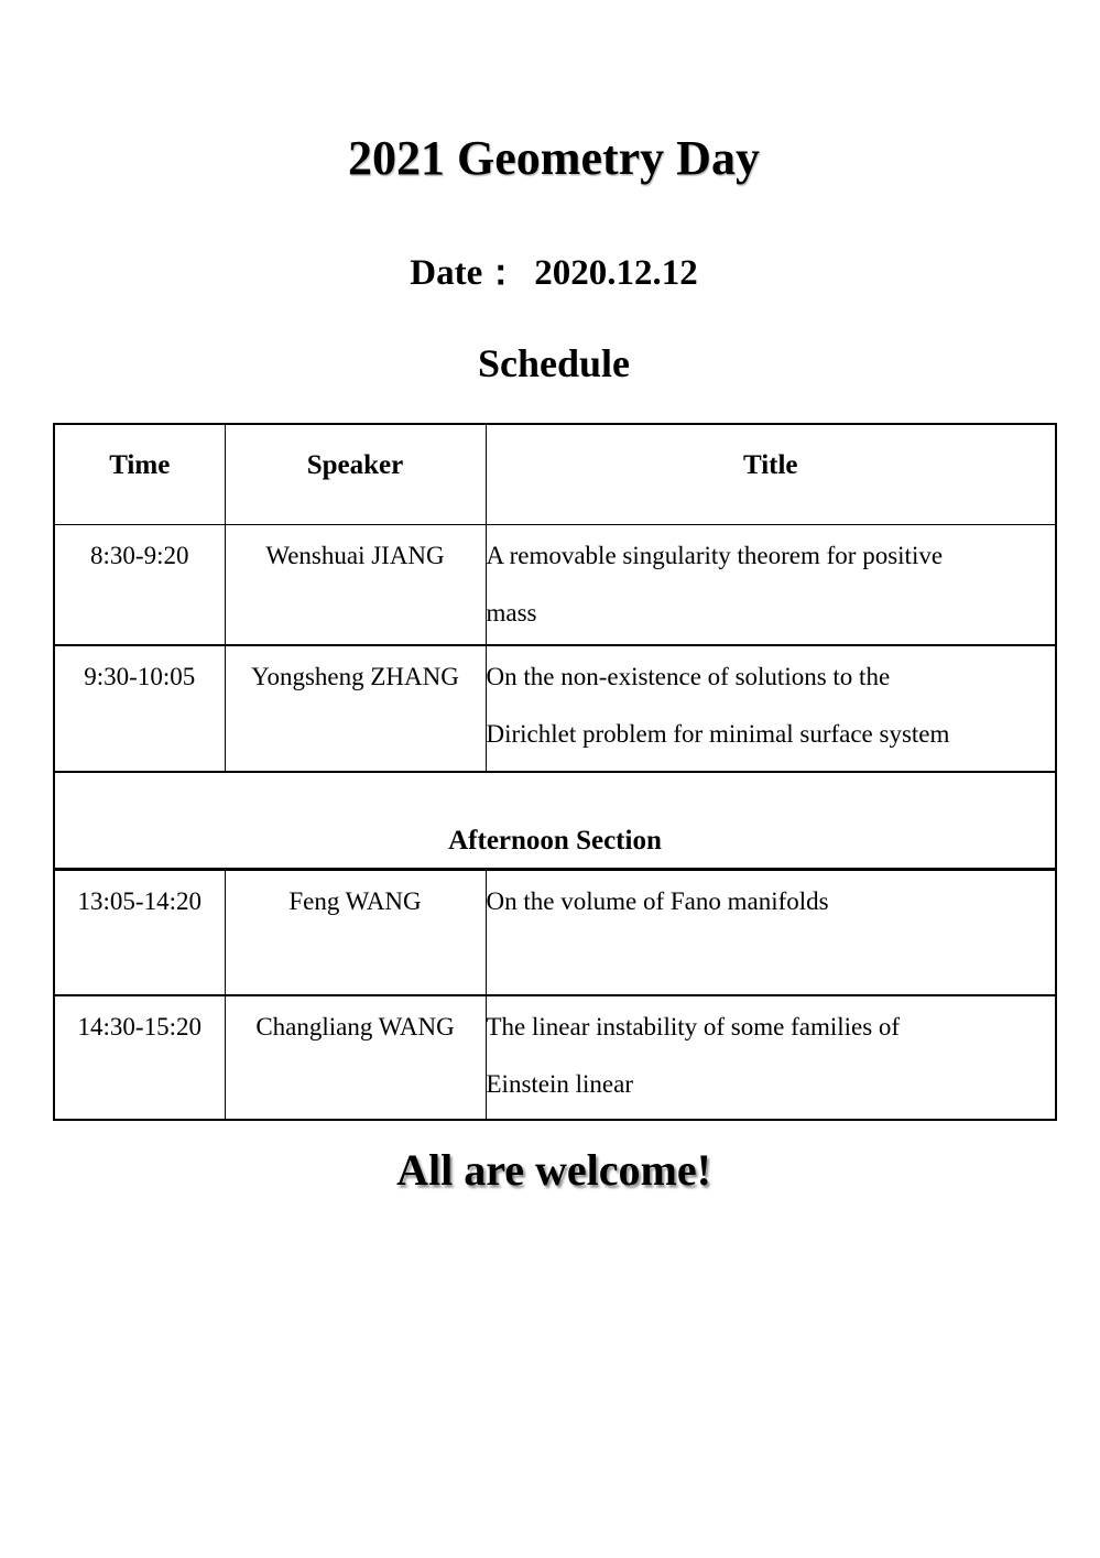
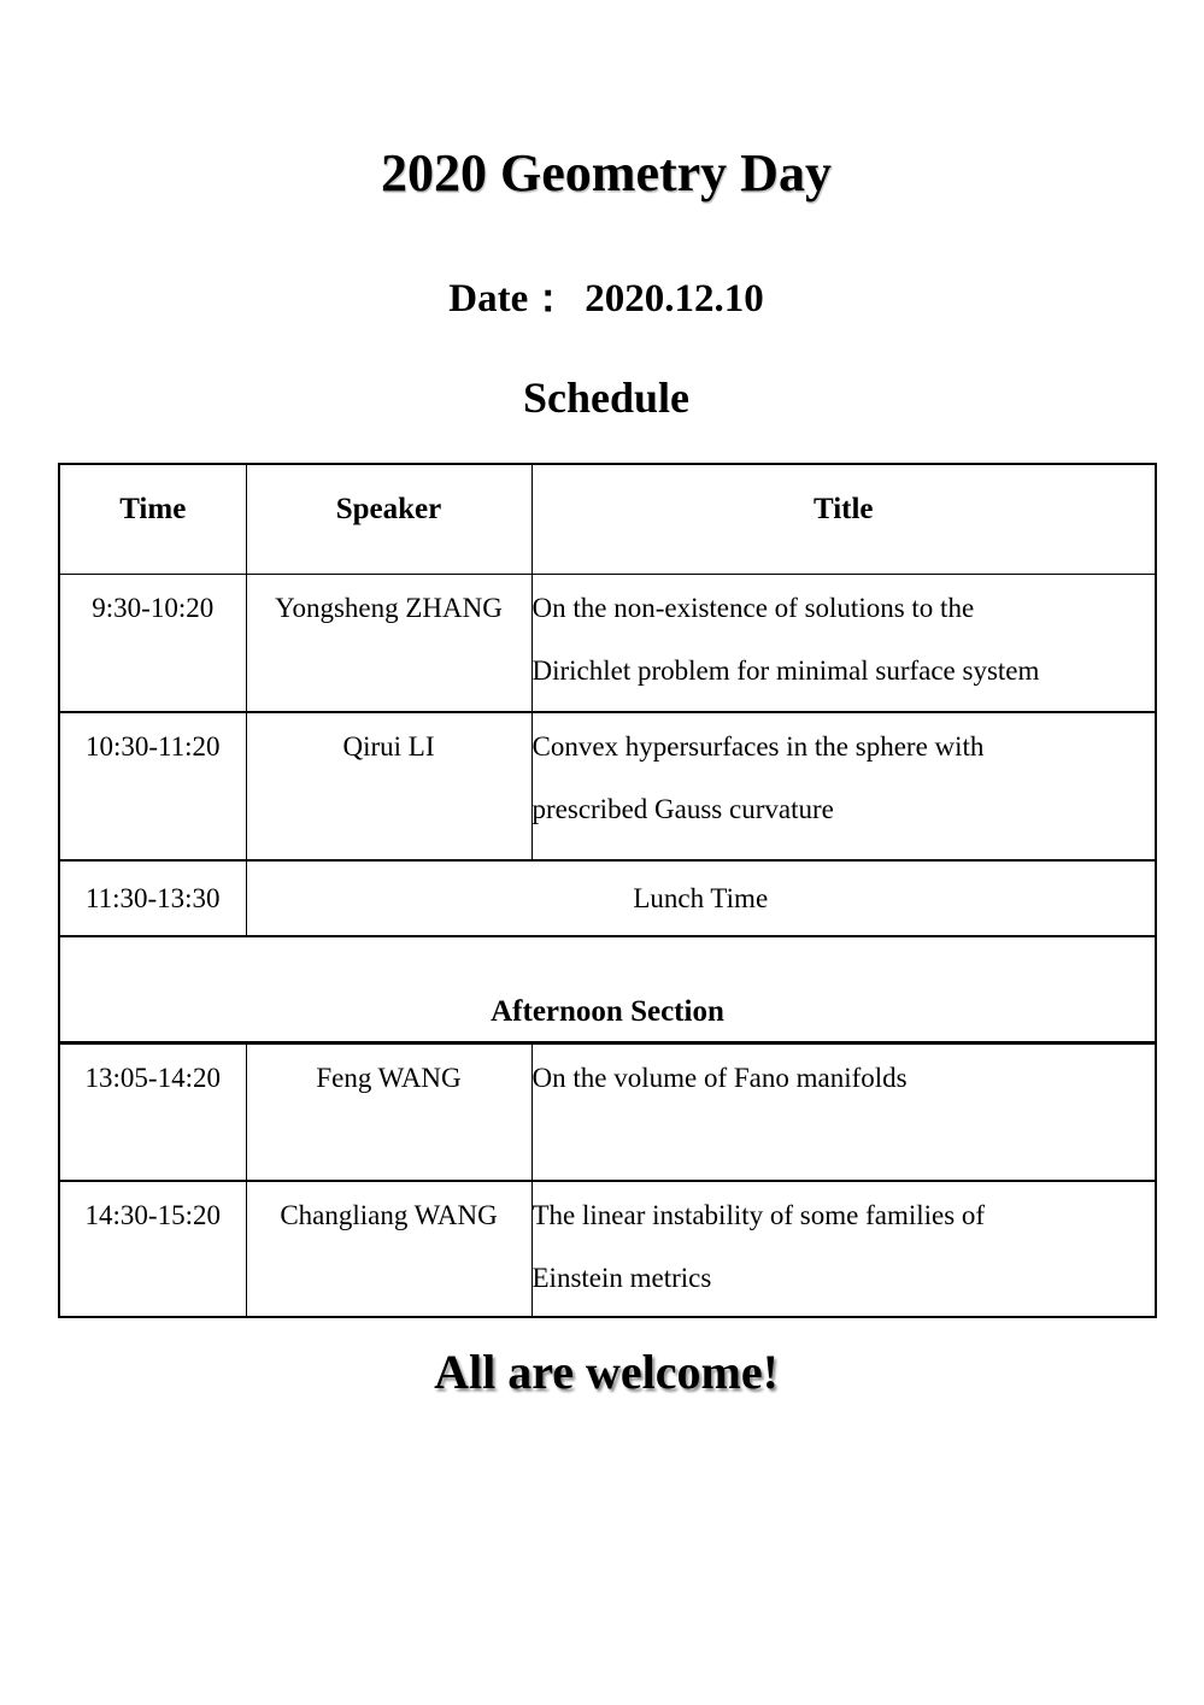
- 2021 Geometry Day
+ 2020 Geometry Day
- Date： 2020.12.12
+ Date： 2020.12.10
  Schedule
  Time	Speaker	Title
- 8:30-9:20	Wenshuai JIANG	A removable singularity theorem for positive mass
- 9:30-10:05	Yongsheng ZHANG	On the non-existence of solutions to the Dirichlet problem for minimal surface system
+ 9:30-10:20	Yongsheng ZHANG	On the non-existence of solutions to the Dirichlet problem for minimal surface system
+ 10:30-11:20	Qirui LI	Convex hypersurfaces in the sphere with prescribed Gauss curvature
+ 11:30-13:30	Lunch Time
  Afternoon Section
  13:05-14:20	Feng WANG	On the volume of Fano manifolds
- 14:30-15:20	Changliang WANG	The linear instability of some families of Einstein linear
+ 14:30-15:20	Changliang WANG	The linear instability of some families of Einstein metrics
  All are welcome!
